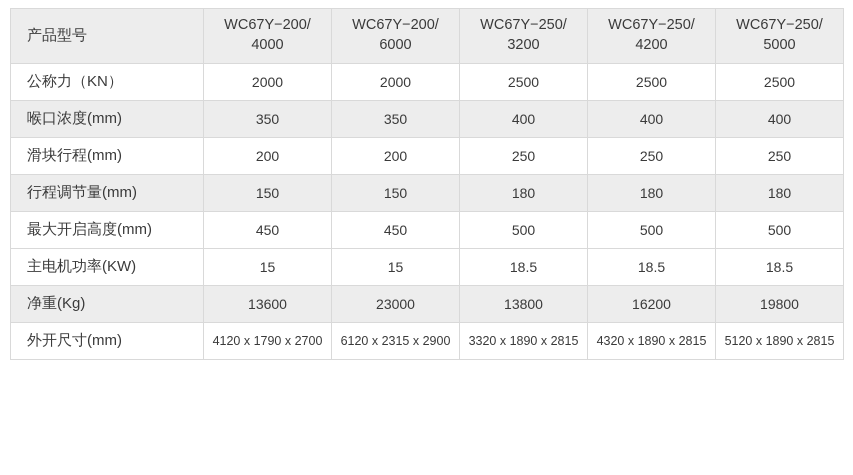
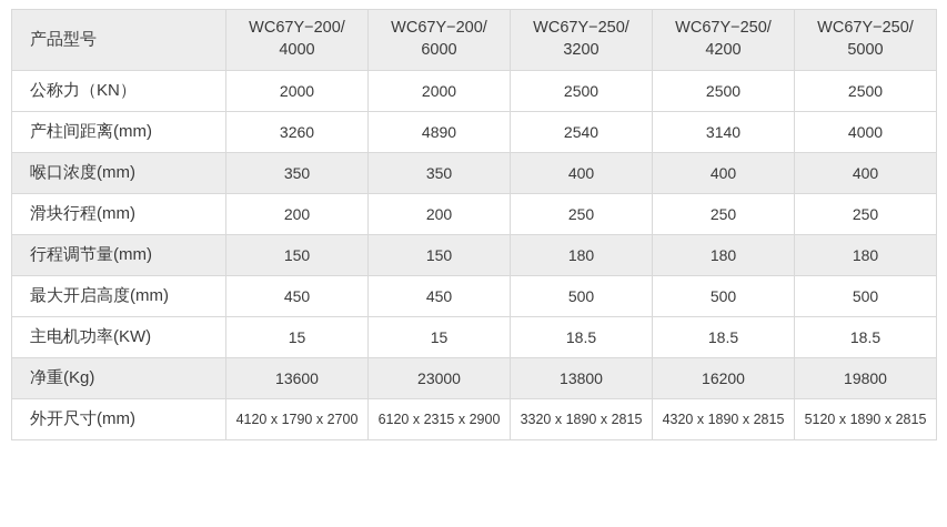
  产品型号	WC67Y−200/ 4000	WC67Y−200/ 6000	WC67Y−250/ 3200	WC67Y−250/ 4200	WC67Y−250/ 5000
  公称力（KN）	2000	2000	2500	2500	2500
+ 产柱间距离(mm)	3260	4890	2540	3140	4000
  喉口浓度(mm)	350	350	400	400	400
  滑块行程(mm)	200	200	250	250	250
  行程调节量(mm)	150	150	180	180	180
  最大开启高度(mm)	450	450	500	500	500
  主电机功率(KW)	15	15	18.5	18.5	18.5
  净重(Kg)	13600	23000	13800	16200	19800
  外开尺寸(mm)	4120 x 1790 x 2700	6120 x 2315 x 2900	3320 x 1890 x 2815	4320 x 1890 x 2815	5120 x 1890 x 2815
